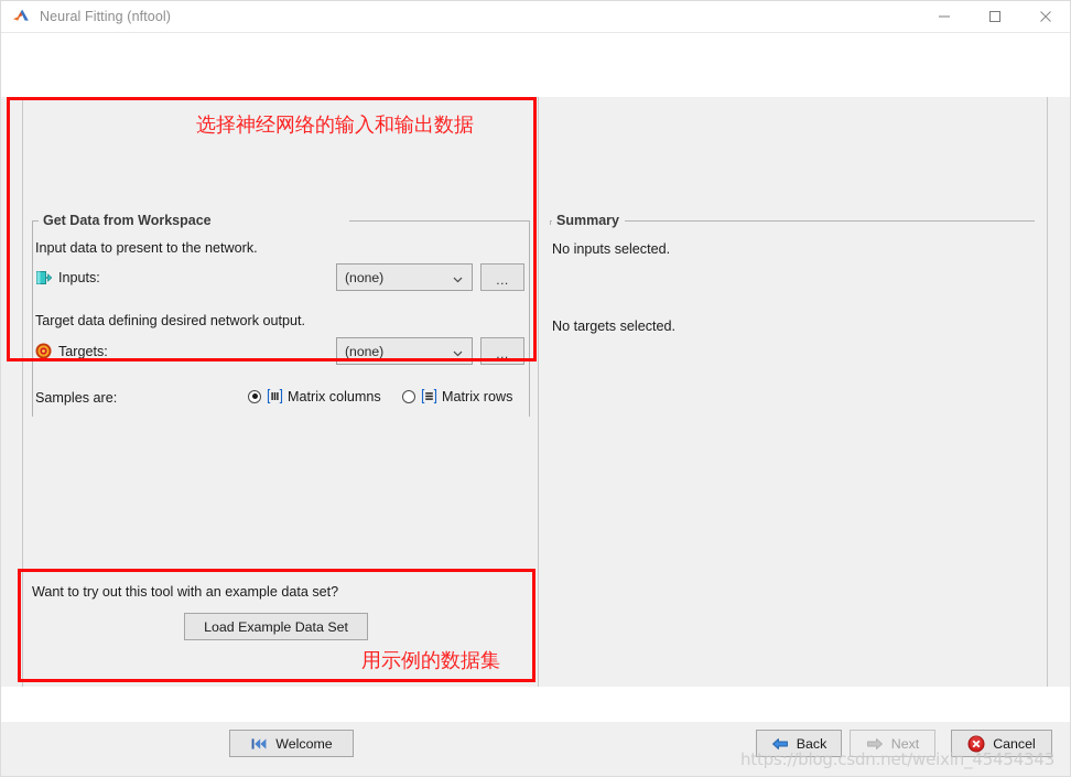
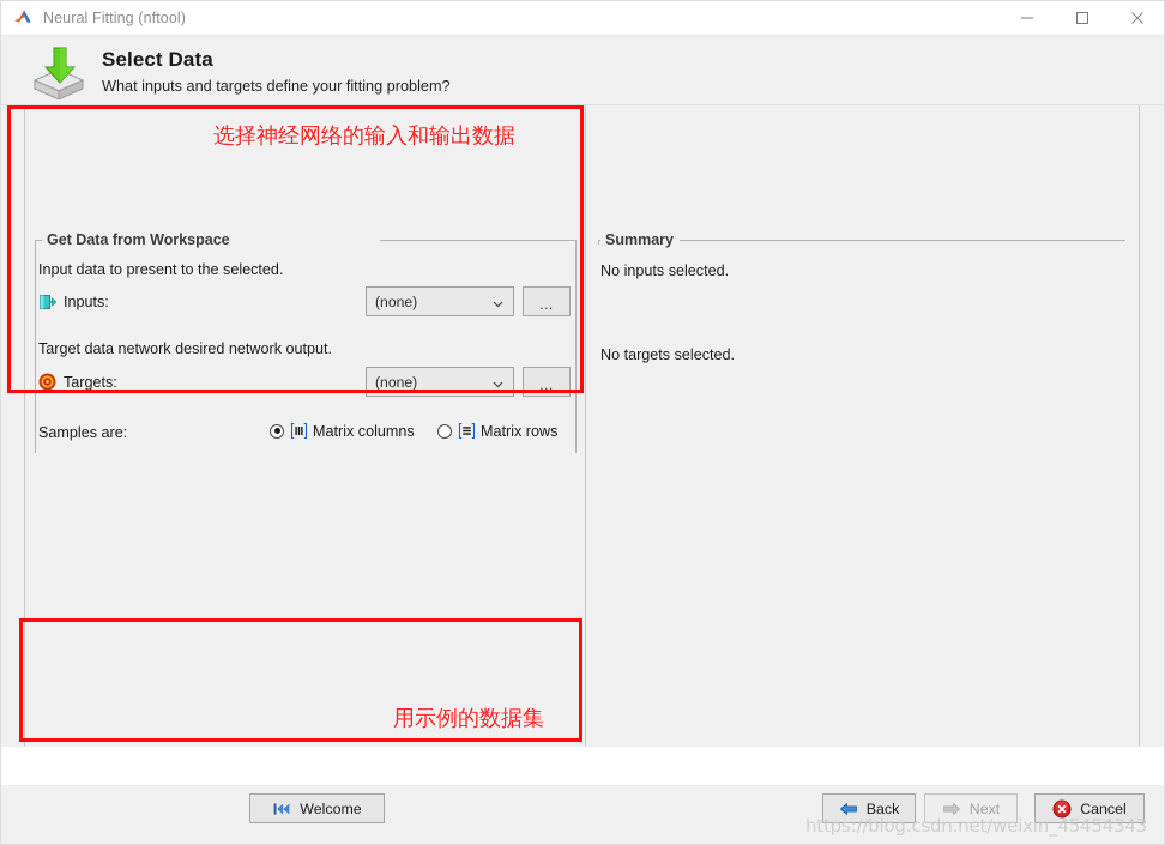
  Neural Fitting (nftool)
+ Select Data
+ What inputs and targets define your fitting problem?
  Get Data from Workspace
- Input data to present to the network.
+ Input data to present to the selected.
  Inputs:
  (none)
  ...
- Target data defining desired network output.
+ Target data network desired network output.
  Targets:
  (none)
  ...
  Samples are:
  Matrix columns
  Matrix rows
  Summary
  No inputs selected.
  No targets selected.
- Want to try out this tool with an example data set?
- Load Example Data Set
  选择神经网络的输入和输出数据
  用示例的数据集
  Welcome
  Back
  Next
  Cancel
  https://blog.csdn.net/weixin_45454343
